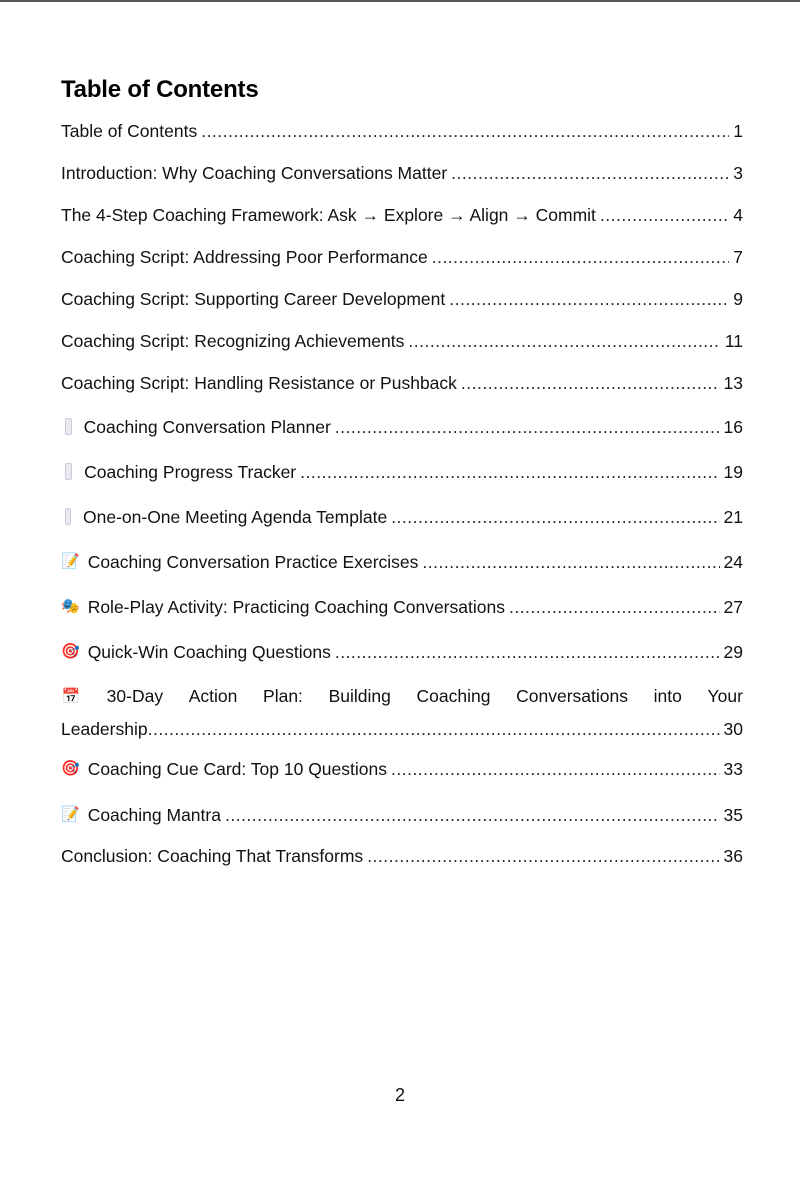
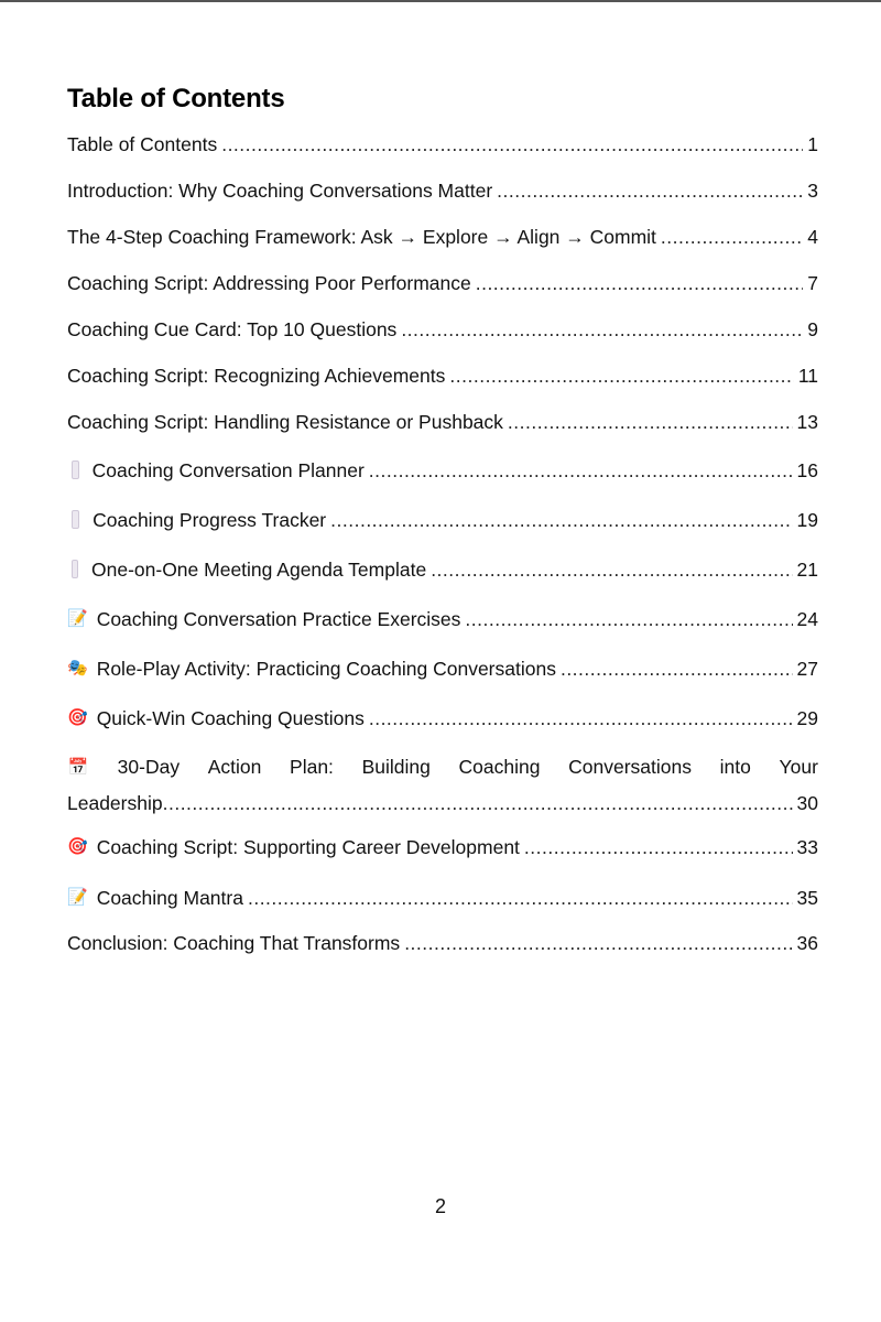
  Table of Contents
  Table of Contents
  1
  Introduction: Why Coaching Conversations Matter
  3
  The 4-Step Coaching Framework: Ask → Explore → Align → Commit
  4
  Coaching Script: Addressing Poor Performance
  7
- Coaching Script: Supporting Career Development
+ Coaching Cue Card: Top 10 Questions
  9
  Coaching Script: Recognizing Achievements
  11
  Coaching Script: Handling Resistance or Pushback
  13
  Coaching Conversation Planner
  16
  Coaching Progress Tracker
  19
  One-on-One Meeting Agenda Template
  21
  📝
  Coaching Conversation Practice Exercises
  24
  🎭
  Role-Play Activity: Practicing Coaching Conversations
  27
  🎯
  Quick-Win Coaching Questions
  29
  📅
  30-Day
  Action
  Plan:
  Building
  Coaching
  Conversations
  into
  Your
  Leadership
  30
  🎯
- Coaching Cue Card: Top 10 Questions
+ Coaching Script: Supporting Career Development
  33
  📝
  Coaching Mantra
  35
  Conclusion: Coaching That Transforms
  36
  2
